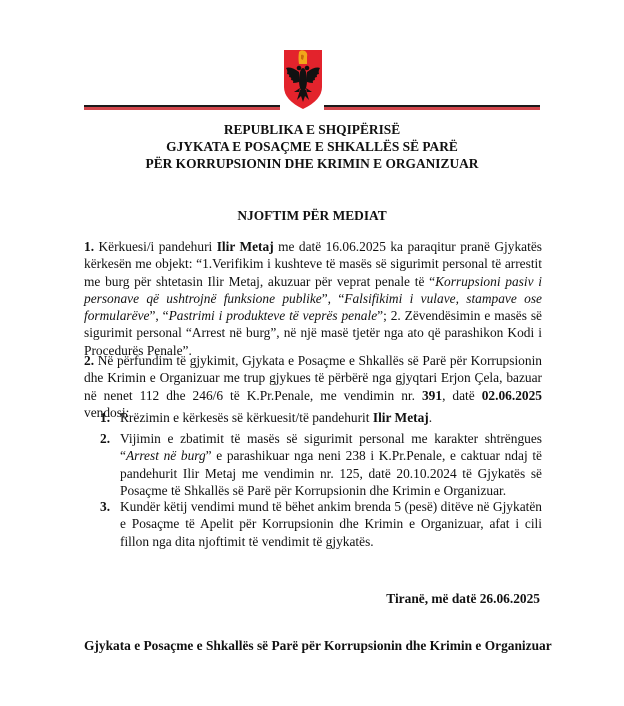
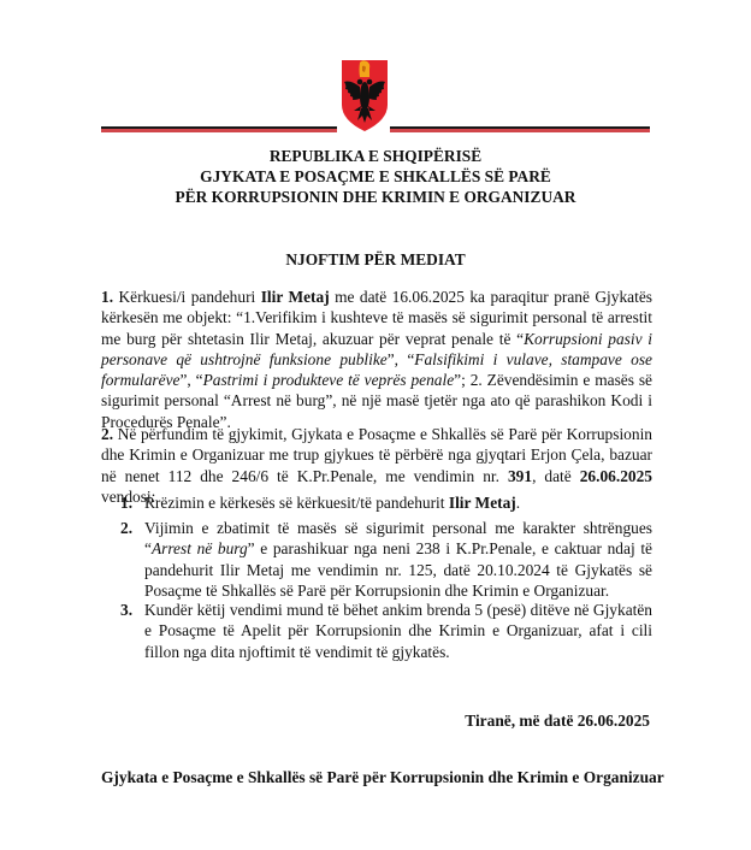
  REPUBLIKA E SHQIPËRISË
  GJYKATA E POSAÇME E SHKALLËS SË PARË
  PËR KORRUPSIONIN DHE KRIMIN E ORGANIZUAR
  NJOFTIM PËR MEDIAT
  1. Kërkuesi/i pandehuri Ilir Metaj me datë 16.06.2025 ka paraqitur pranë Gjykatës kërkesën me objekt: “1.Verifikim i kushteve të masës së sigurimit personal të arrestit me burg për shtetasin Ilir Metaj, akuzuar për veprat penale të “Korrupsioni pasiv i personave që ushtrojnë funksione publike”, “Falsifikimi i vulave, stampave ose formularëve”, “Pastrimi i produkteve të veprës penale”; 2. Zëvendësimin e masës së sigurimit personal “Arrest në burg”, në një masë tjetër nga ato që parashikon Kodi i Procedurës Penale”.
- 2. Në përfundim të gjykimit, Gjykata e Posaçme e Shkallës së Parë për Korrupsionin dhe Krimin e Organizuar me trup gjykues të përbërë nga gjyqtari Erjon Çela, bazuar në nenet 112 dhe 246/6 të K.Pr.Penale, me vendimin nr. 391, datë 02.06.2025 vendosi:
+ 2. Në përfundim të gjykimit, Gjykata e Posaçme e Shkallës së Parë për Korrupsionin dhe Krimin e Organizuar me trup gjykues të përbërë nga gjyqtari Erjon Çela, bazuar në nenet 112 dhe 246/6 të K.Pr.Penale, me vendimin nr. 391, datë 26.06.2025 vendosi:
  1.
  Rrëzimin e kërkesës së kërkuesit/të pandehurit Ilir Metaj.
  2.
  Vijimin e zbatimit të masës së sigurimit personal me karakter shtrëngues “Arrest në burg” e parashikuar nga neni 238 i K.Pr.Penale, e caktuar ndaj të pandehurit Ilir Metaj me vendimin nr. 125, datë 20.10.2024 të Gjykatës së Posaçme të Shkallës së Parë për Korrupsionin dhe Krimin e Organizuar.
  3.
  Kundër këtij vendimi mund të bëhet ankim brenda 5 (pesë) ditëve në Gjykatën e Posaçme të Apelit për Korrupsionin dhe Krimin e Organizuar, afat i cili fillon nga dita njoftimit të vendimit të gjykatës.
  Tiranë, më datë 26.06.2025
  Gjykata e Posaçme e Shkallës së Parë për Korrupsionin dhe Krimin e Organizuar
